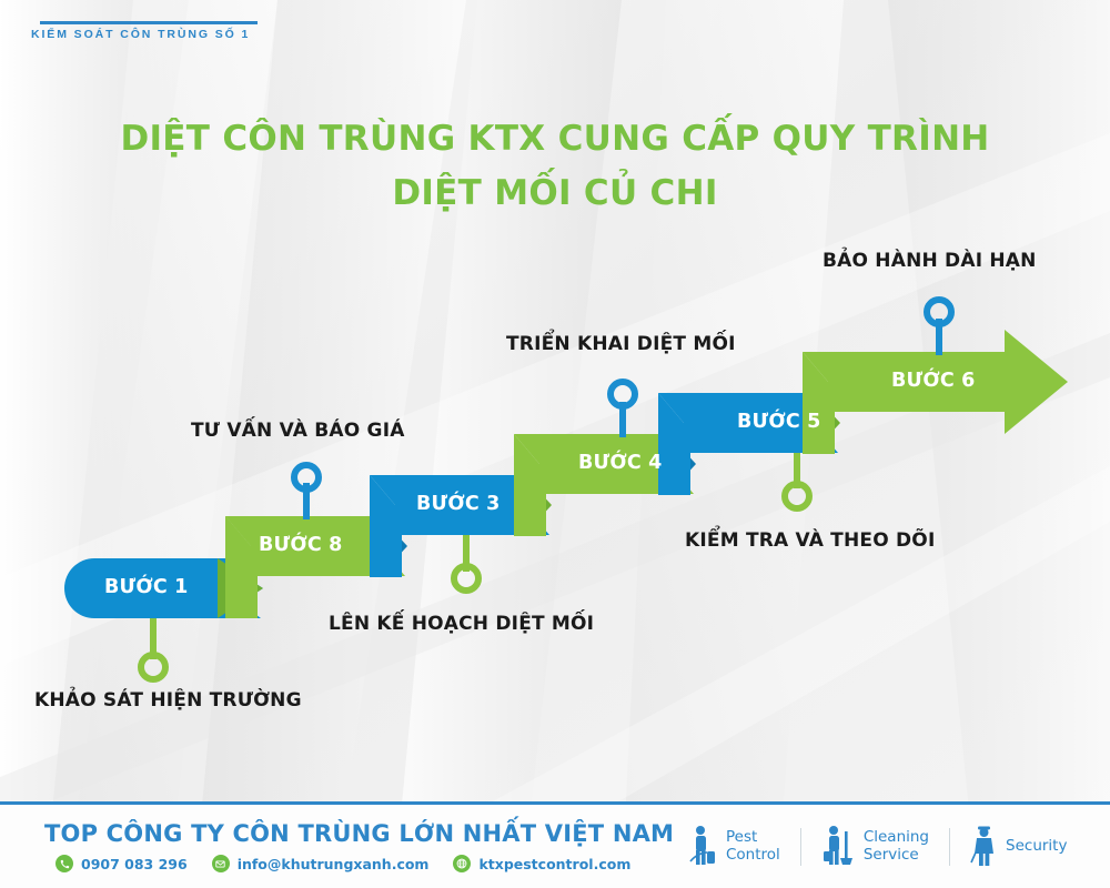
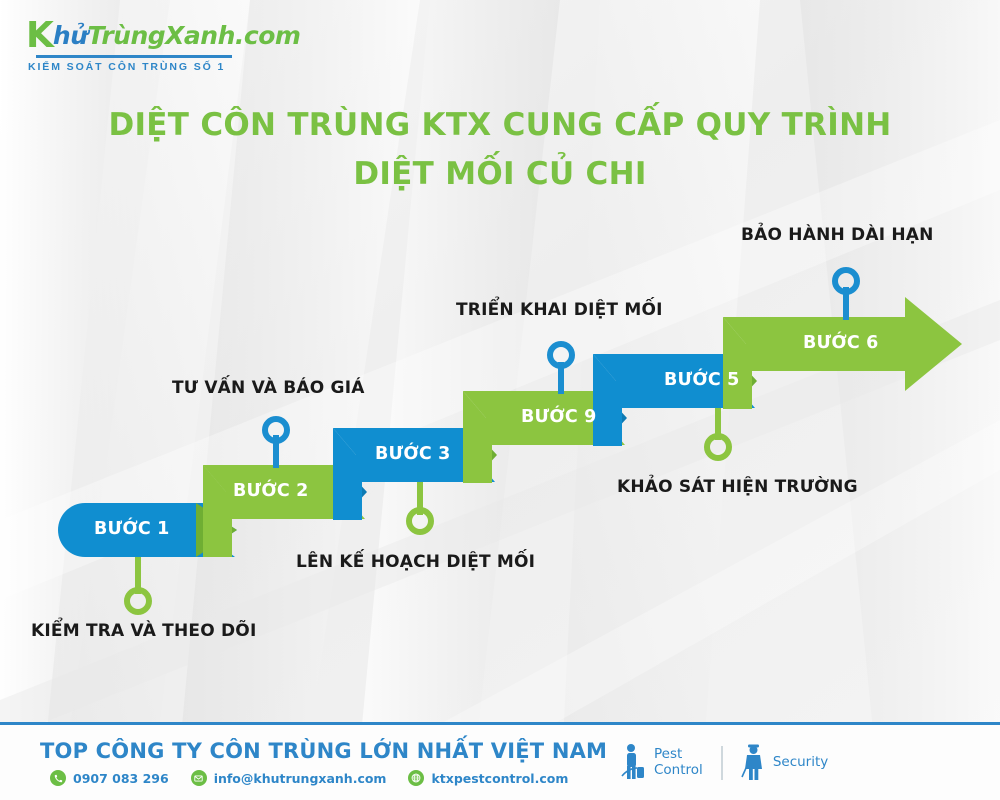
+ KhửTrùngXanh.com
  KIỂM SOÁT CÔN TRÙNG SỐ 1
  DIỆT CÔN TRÙNG KTX CUNG CẤP QUY TRÌNH
  DIỆT MỐI CỦ CHI
  BƯỚC 1
- BƯỚC 8
+ BƯỚC 2
  BƯỚC 3
- BƯỚC 4
+ BƯỚC 9
  BƯỚC 5
  BƯỚC 6
- KHẢO SÁT HIỆN TRƯỜNG
+ KIỂM TRA VÀ THEO DÕI
  TƯ VẤN VÀ BÁO GIÁ
  LÊN KẾ HOẠCH DIỆT MỐI
  TRIỂN KHAI DIỆT MỐI
- KIỂM TRA VÀ THEO DÕI
+ KHẢO SÁT HIỆN TRƯỜNG
  BẢO HÀNH DÀI HẠN
  TOP CÔNG TY CÔN TRÙNG LỚN NHẤT VIỆT NAM
  0907 083 296
  info@khutrungxanh.com
  ktxpestcontrol.com
  Pest
  Control
- Cleaning
- Service
  Security
